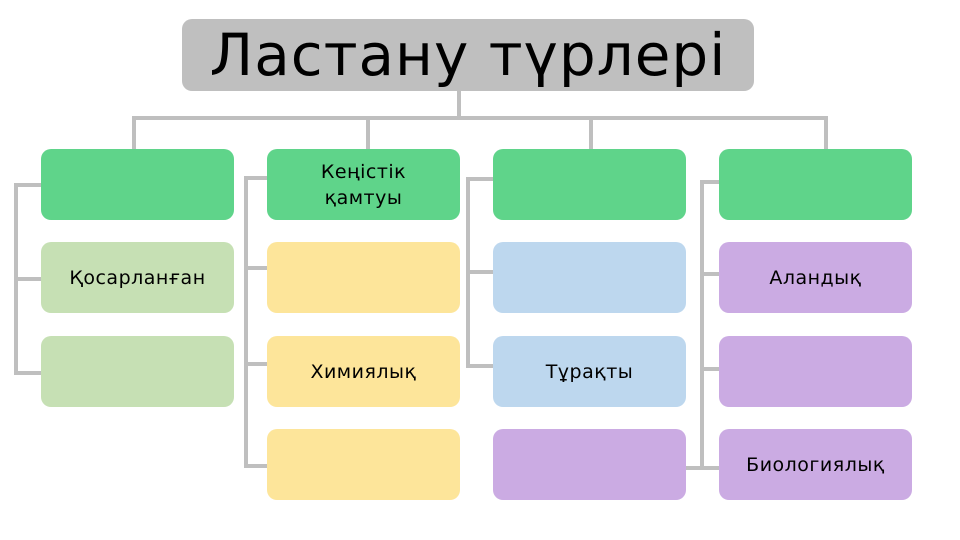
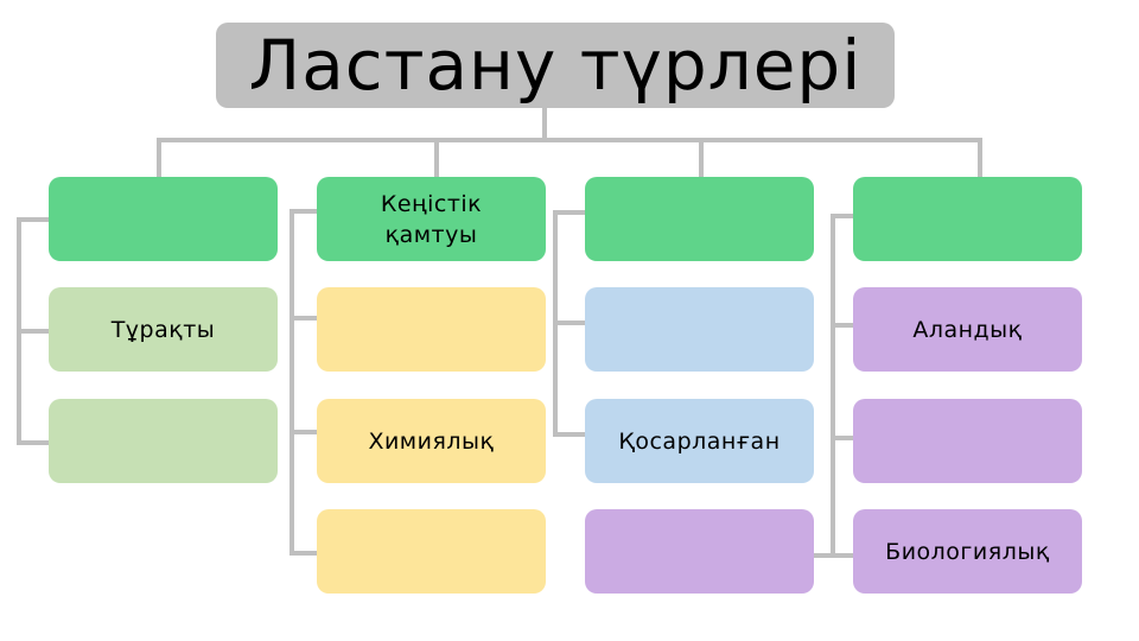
  Ластану түрлері
- Қосарланған
+ Тұрақты
  Кеңістік қамтуы
  Химиялық
- Тұрақты
+ Қосарланған
  Аландық
  Биологиялық
